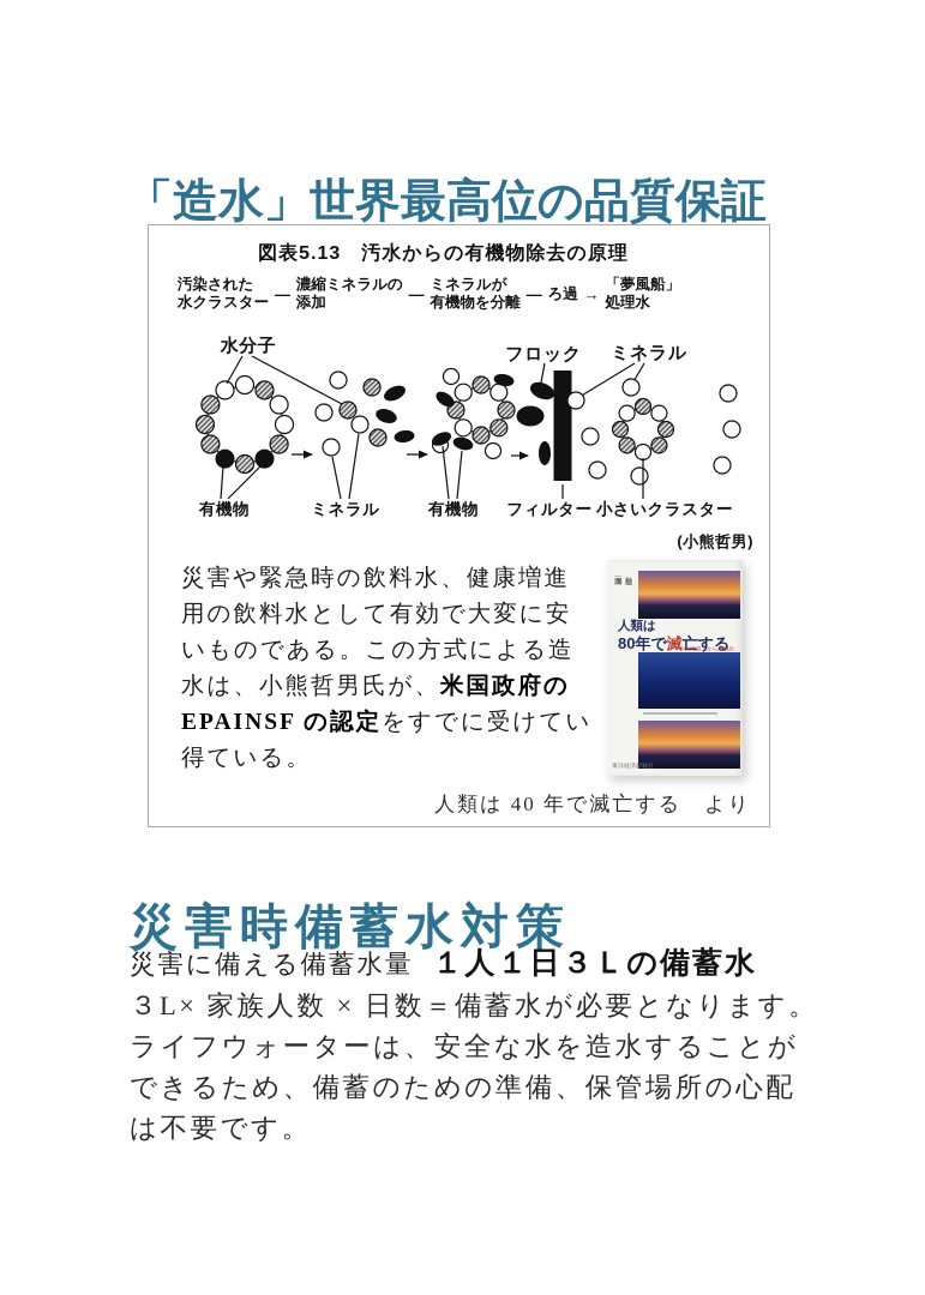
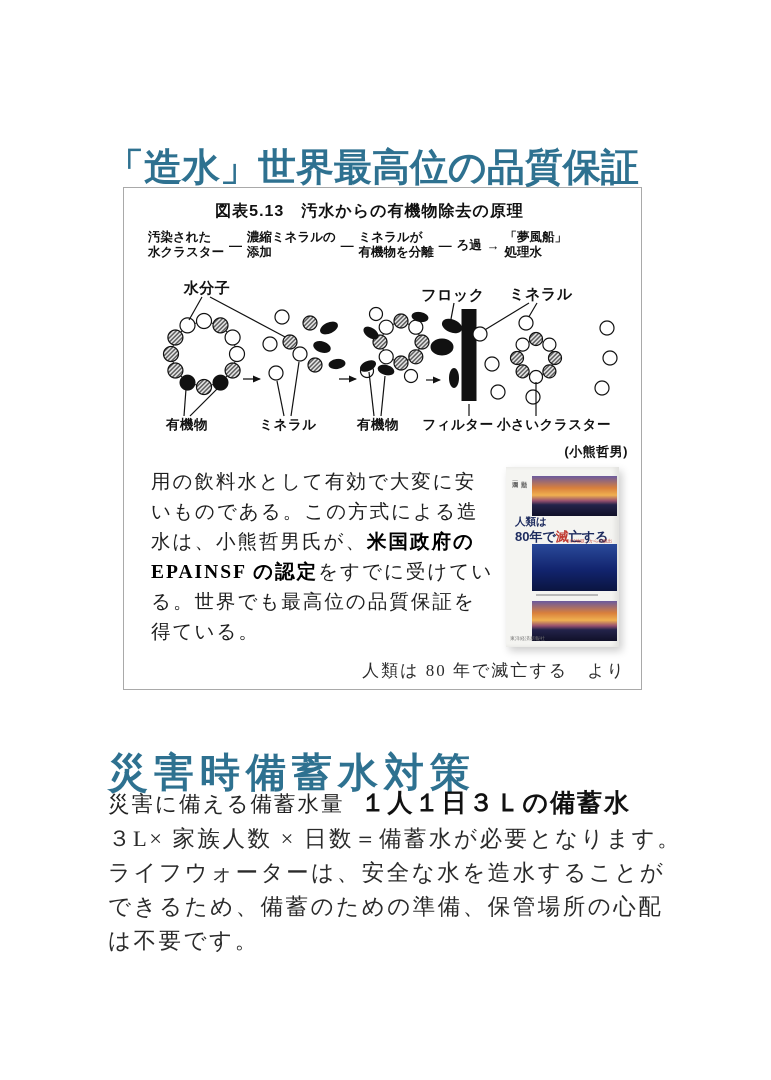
  「造水」世界最高位の品質保証
  図表5.13 汚水からの有機物除去の原理
  汚染された
  水クラスター
  —
  濃縮ミネラルの
  添加
  —
  ミネラルが
  有機物を分離
  —
  ろ過
  →
  「夢風船」
  処理水
  水分子
  有機物
  ミネラル
  有機物
  フロック
  ミネラル
  フィルター
  小さいクラスター
  (小熊哲男)
- 災害や緊急時の飲料水、健康増進
  用の飲料水として有効で大変に安
  いものである。この方式による造
  水は、小熊哲男氏が、米国政府の
  EPAINSF の認定をすでに受けてい
+ る。世界でも最高位の品質保証を
  得ている。
  人類は
  80年で滅亡する
- 人類は 40 年で滅亡する より
+ 人類は 80 年で滅亡する より
  災害時備蓄水対策
  災害に備える備蓄水量
  １人１日３Ｌの備蓄水
  ３L× 家族人数 × 日数＝備蓄水が必要となります。
  ライフウォーターは、安全な水を造水することが
  できるため、備蓄のための準備、保管場所の心配
  は不要です。
